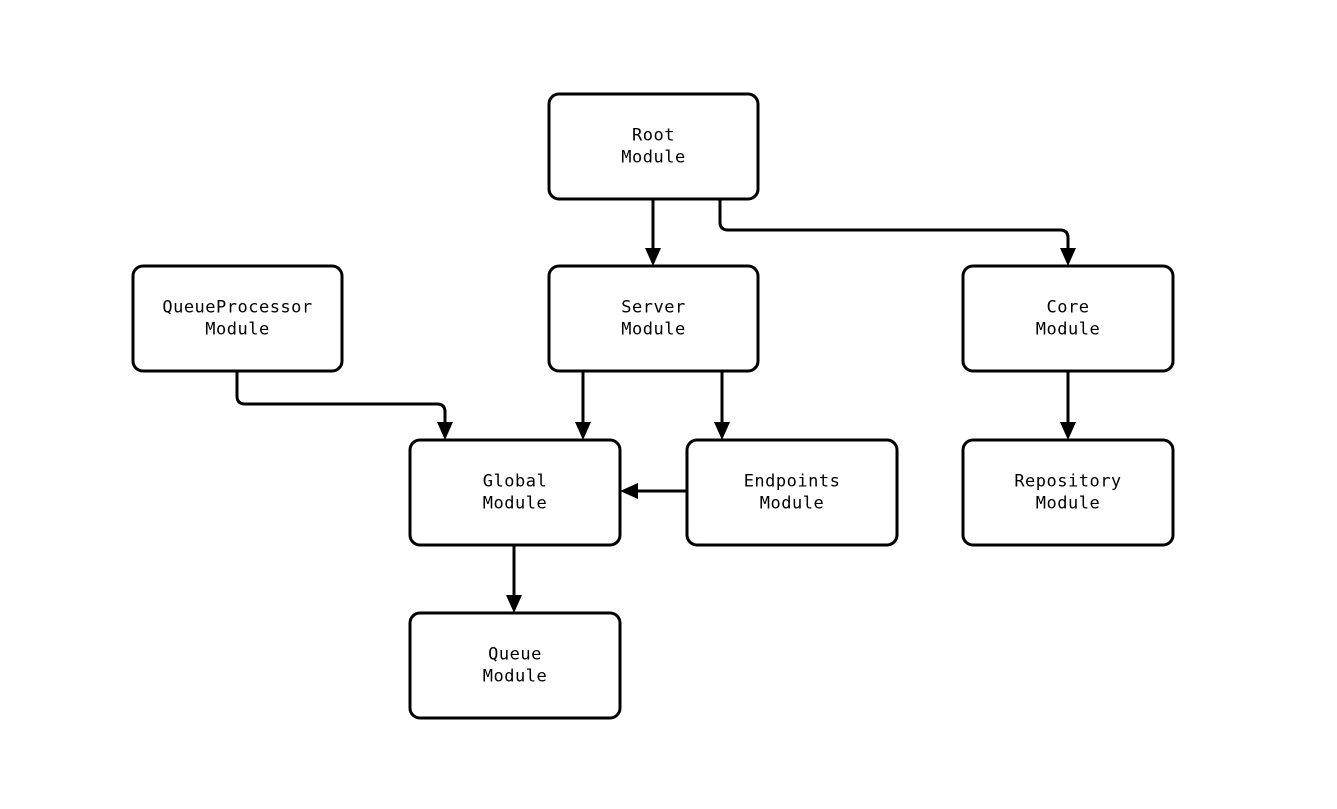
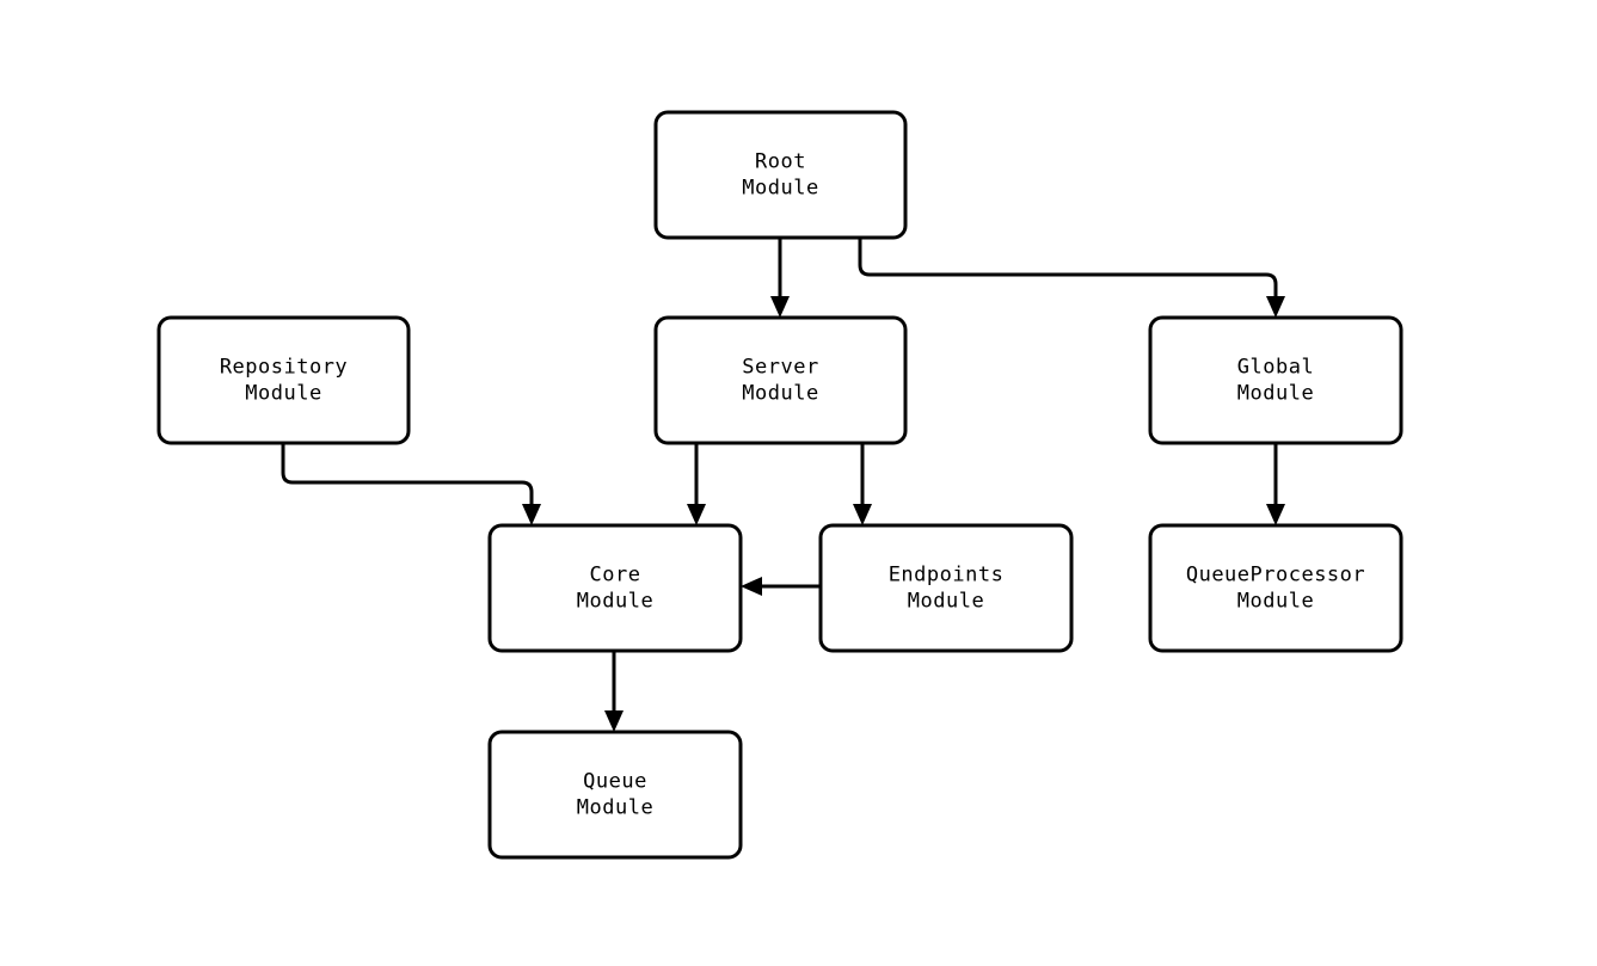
  Root
  Module
- QueueProcessor
+ Repository
  Module
  Server
  Module
- Core
+ Global
  Module
- Global
+ Core
  Module
  Endpoints
  Module
- Repository
+ QueueProcessor
  Module
  Queue
  Module
